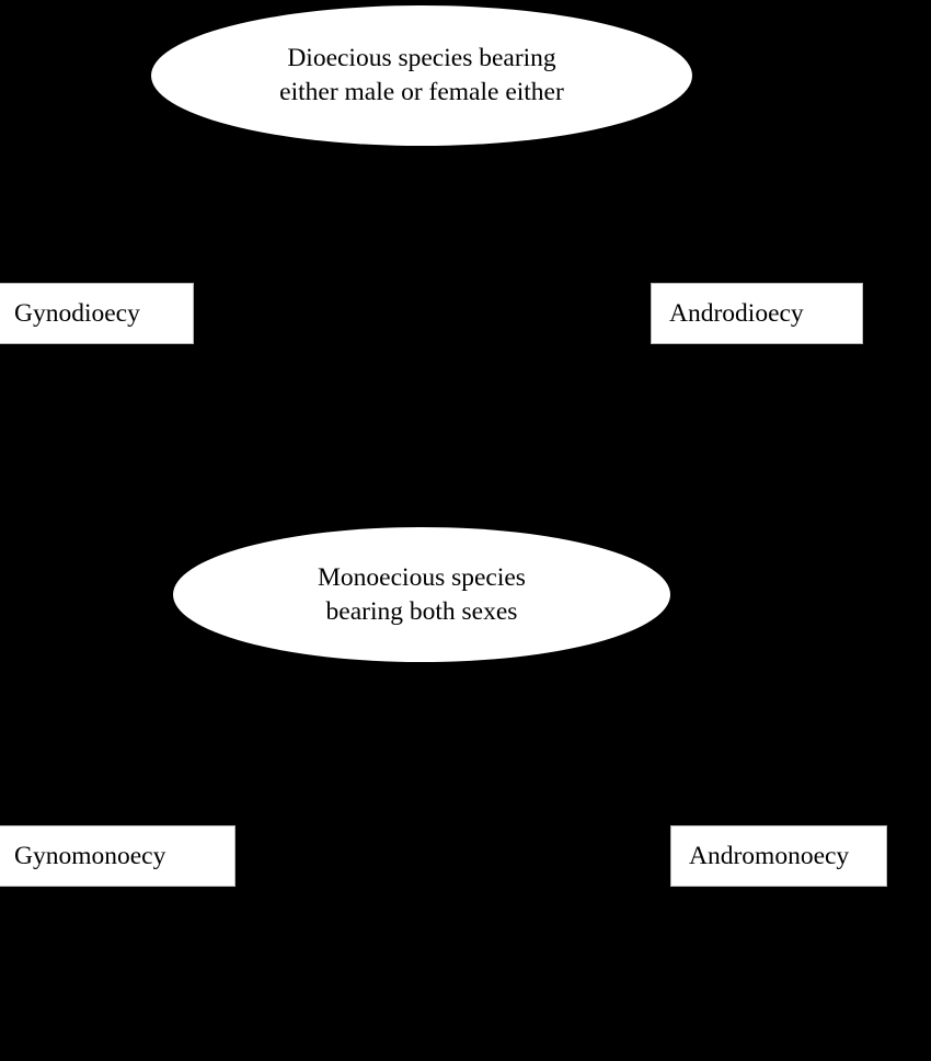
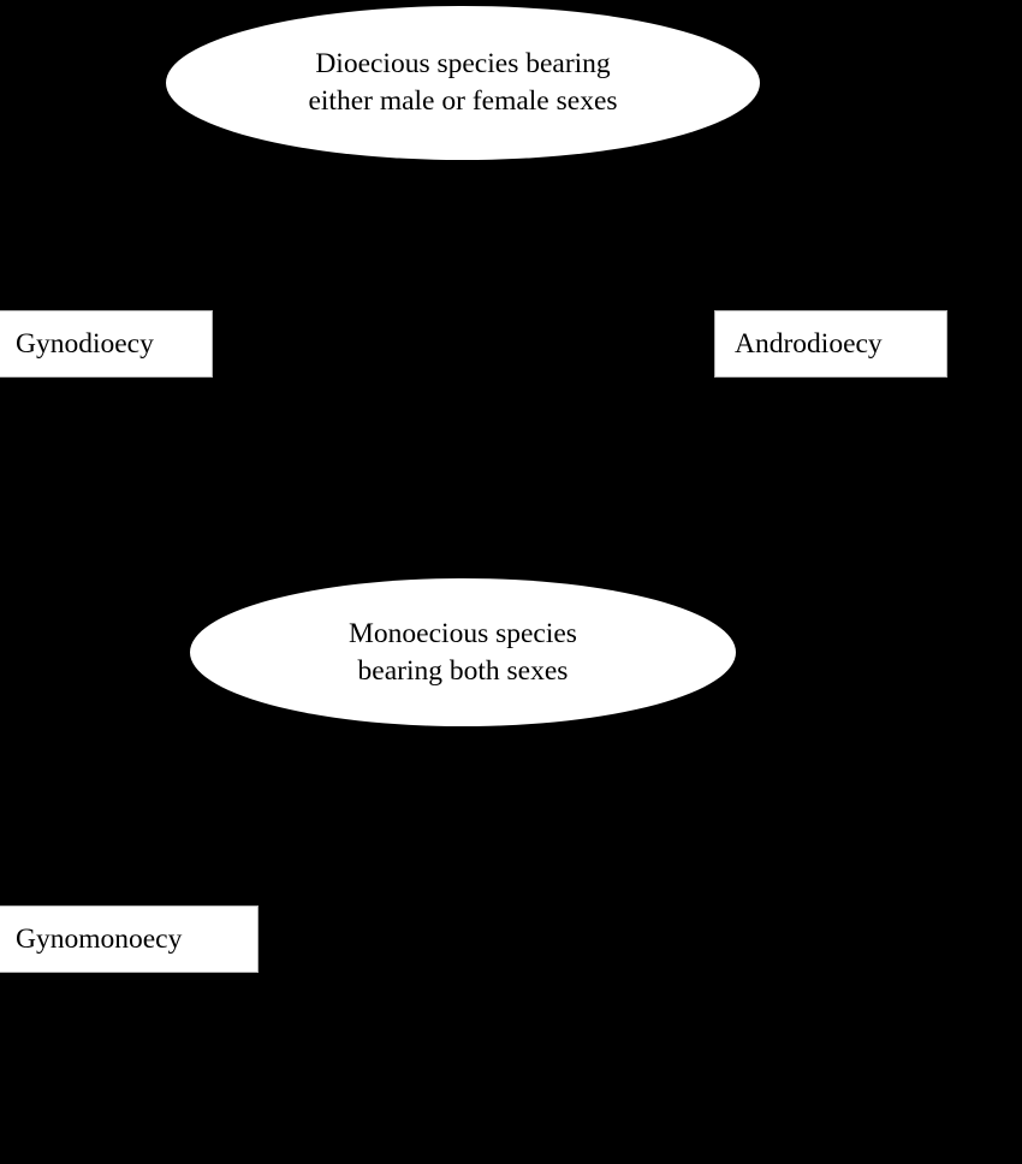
  Dioecious species bearing
- either male or female either
+ either male or female sexes
  Gynodioecy
  Androdioecy
  Monoecious species
  bearing both sexes
  Gynomonoecy
- Andromonoecy
